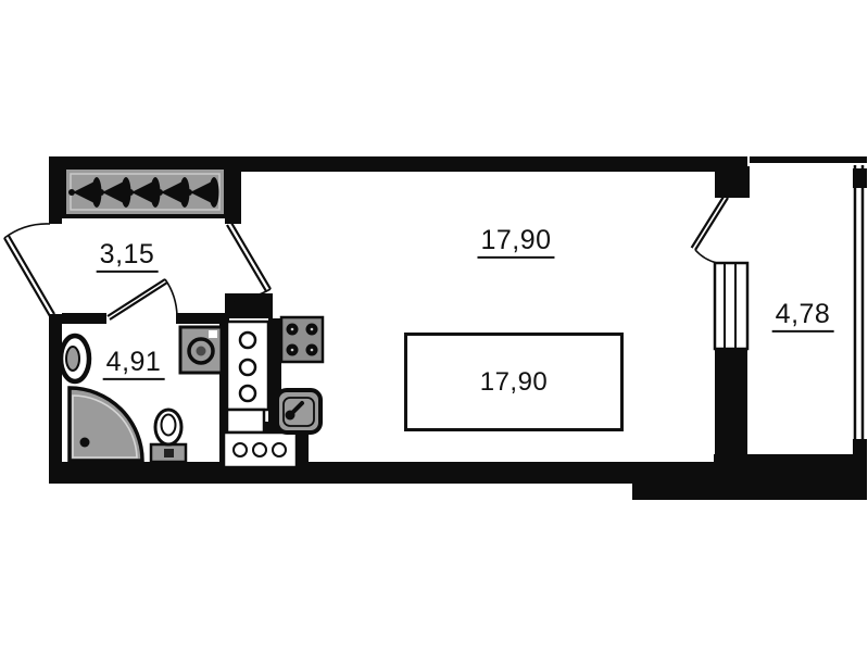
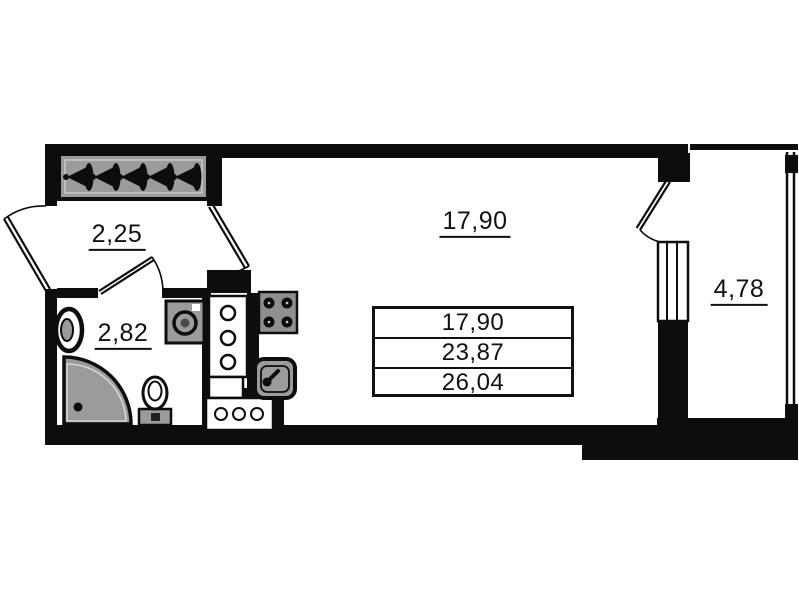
- 3,15
+ 2,25
- 4,91
+ 2,82
  17,90
  4,78
  17,90
+ 23,87
+ 26,04
